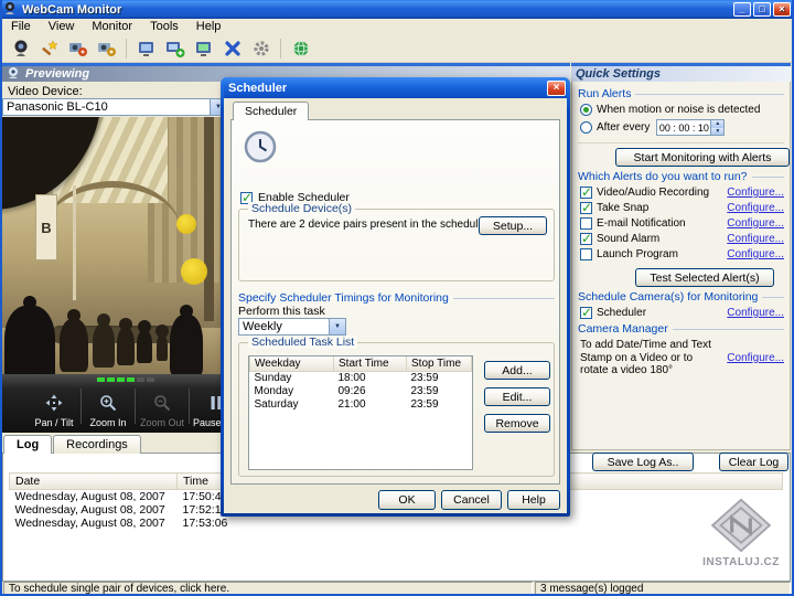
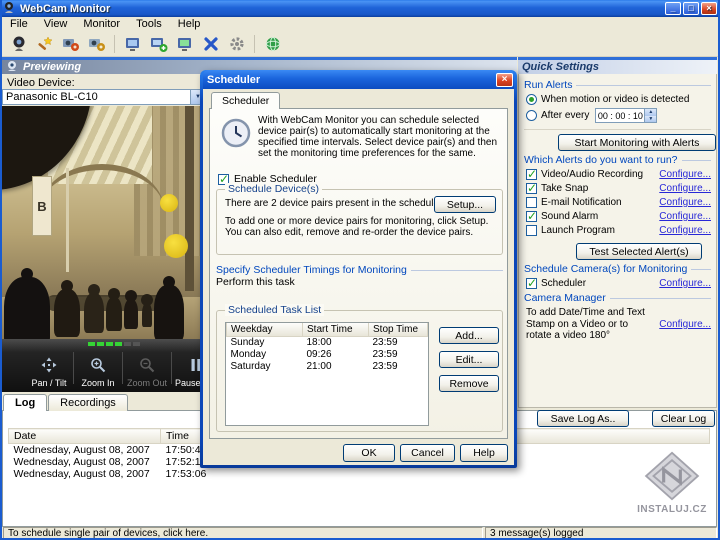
  WebCam Monitor
  _
  □
  ×
  File
  View
  Monitor
  Tools
  Help
  Previewing
  Quick Settings
  Video Device:
  Panasonic BL-C10
  B
  Pan / Tilt
  Zoom In
  Zoom Out
  Log
  Recordings
  Date	Time
  Wednesday, August 08, 2007	17:50:4
  Wednesday, August 08, 2007	17:52:1
  Wednesday, August 08, 2007	17:53:06
  Save Log As..
  Clear Log
  INSTALUJ.CZ
  Run Alerts
- When motion or noise is detected
+ When motion or video is detected
  After every
  00 : 00 : 10
  Start Monitoring with Alerts
  Which Alerts do you want to run?
  Video/Audio Recording
  Configure...
  Take Snap
  Configure...
  E-mail Notification
  Configure...
  Sound Alarm
  Configure...
  Launch Program
  Configure...
  Test Selected Alert(s)
  Schedule Camera(s) for Monitoring
  Scheduler
  Configure...
  Camera Manager
  To add Date/Time and Text Stamp on a Video or to rotate a video 180°
  Configure...
  Scheduler
  ×
  Scheduler
+ With WebCam Monitor you can schedule selected device pair(s) to automatically start monitoring at the specified time intervals. Select device pair(s) and then set the monitoring time preferences for the same.
  Enable Scheduler
  Schedule Device(s)
  There are 2 device pairs present in the schedul
  Setup...
+ To add one or more device pairs for monitoring, click Setup. You can also edit, remove and re-order the device pairs.
  Specify Scheduler Timings for Monitoring
  Perform this task
- Weekly
  Scheduled Task List
  Weekday	Start Time	Stop Time
  Sunday	18:00	23:59
  Monday	09:26	23:59
  Saturday	21:00	23:59
  Add...
  Edit...
  Remove
  OK
  Cancel
  Help
  To schedule single pair of devices, click here.
  3 message(s) logged
